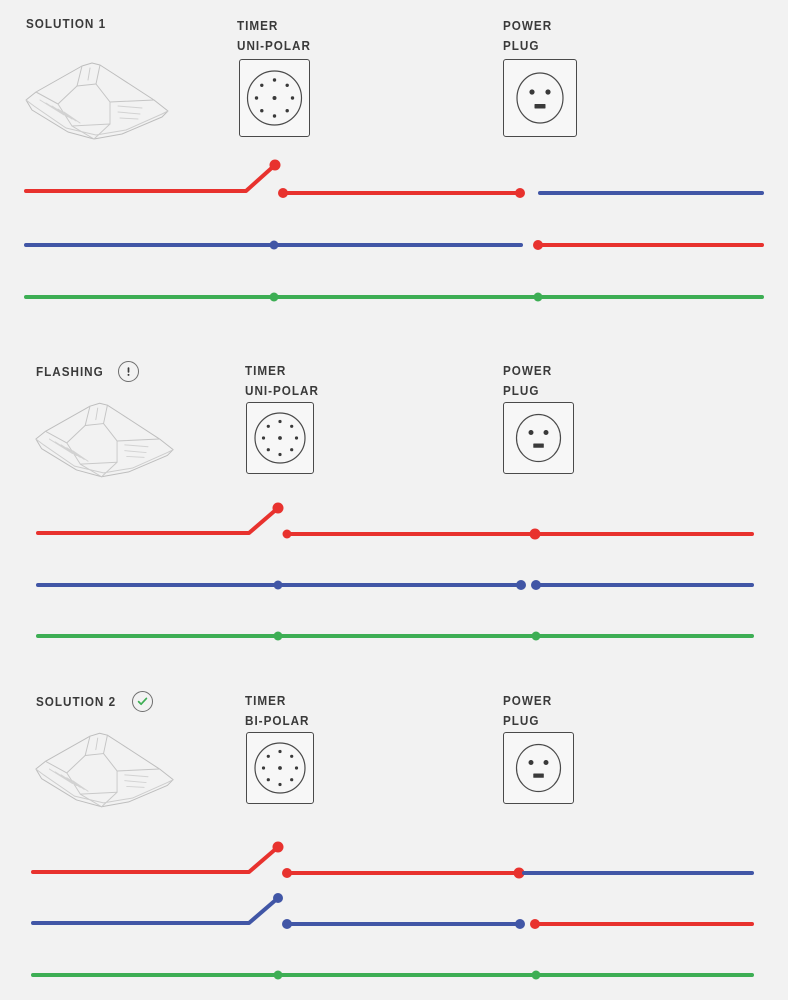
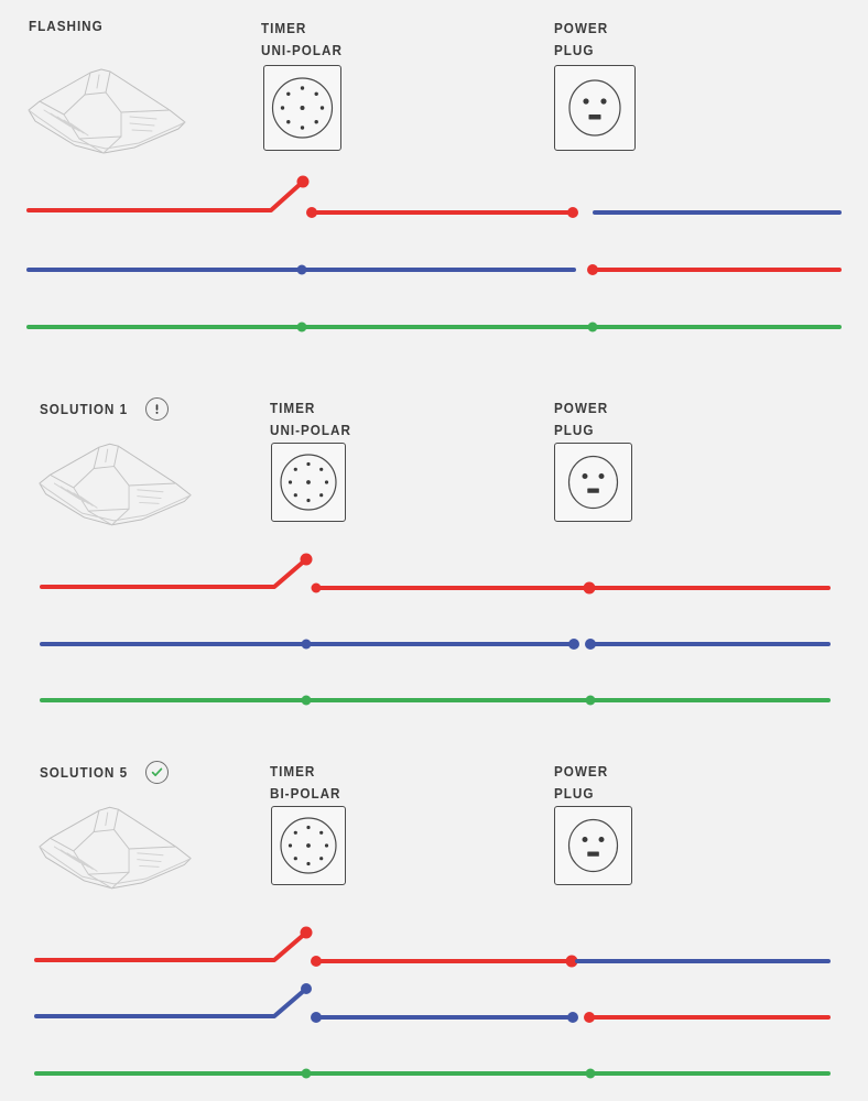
- SOLUTION 1
+ FLASHING
  TIMER
  UNI-POLAR
  POWER
  PLUG
- FLASHING
+ SOLUTION 1
  TIMER
  UNI-POLAR
  POWER
  PLUG
- SOLUTION 2
+ SOLUTION 5
  TIMER
  BI-POLAR
  POWER
  PLUG
